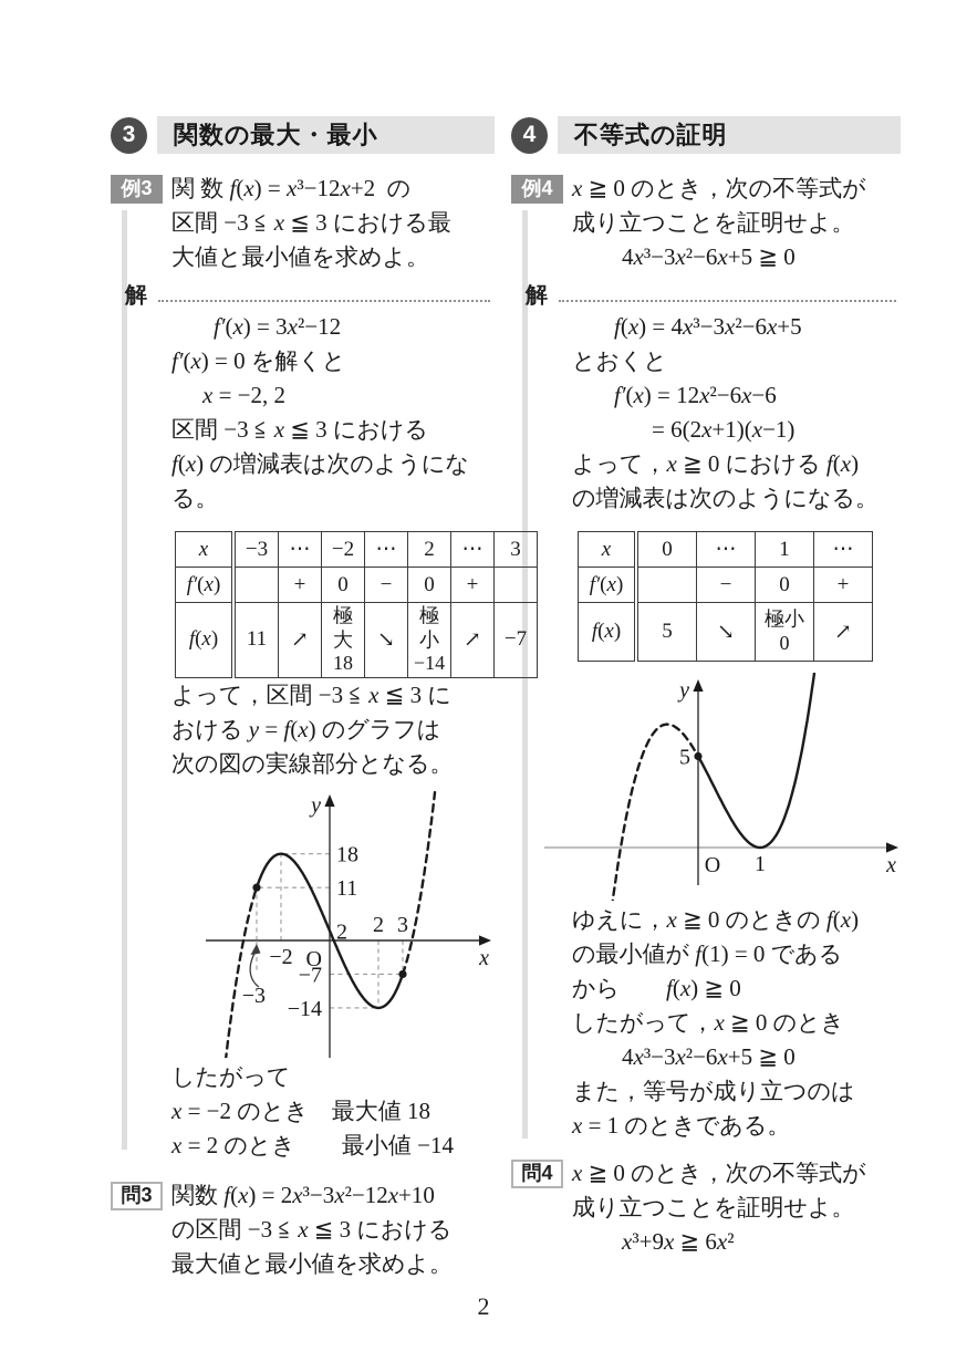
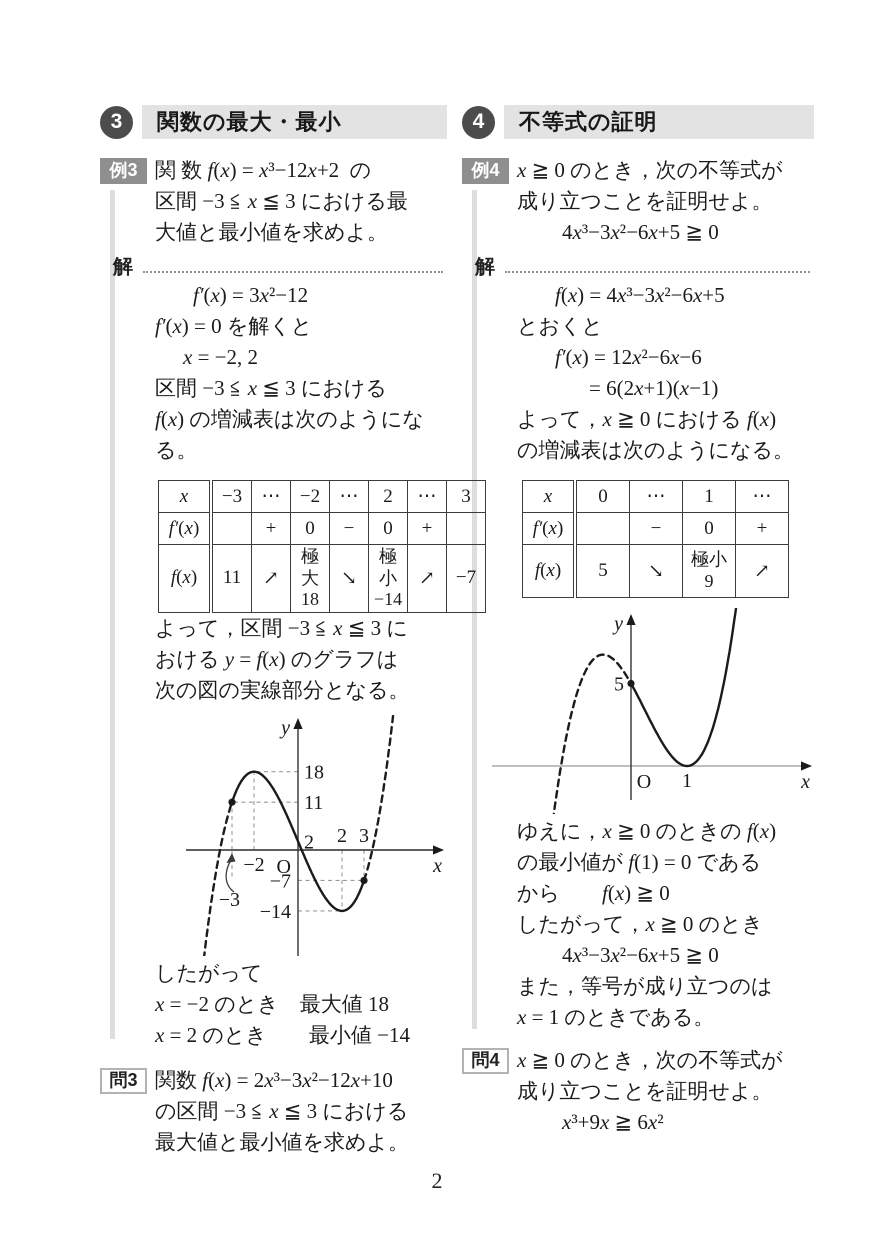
  3
  関数の最大・最小
  例3
  関 数 f(x) = x³−12x+2 の
  区間 −3 ≦ x ≦ 3 における最
  大値と最小値を求めよ。
  解
  f′(x) = 3x²−12
  f′(x) = 0 を解くと
  x = −2, 2
  区間 −3 ≦ x ≦ 3 における
  f(x) の増減表は次のようにな
  る。
  x	−3	⋯	−2	⋯	2	⋯	3
  f′(x)		+	0	−	0	+
  f(x)	11	↗	極大 18	↘	極小 −14	↗	−7
  よって，区間 −3 ≦ x ≦ 3 に
  おける y = f(x) のグラフは
  次の図の実線部分となる。
  x
  y
  O
  11
  18
  −2
  2
  −14
  2
  −7
  3
  −3
  したがって
  x = −2 のとき 最大値 18
  x = 2 のとき 最小値 −14
  問3
  関数 f(x) = 2x³−3x²−12x+10
  の区間 −3 ≦ x ≦ 3 における
  最大値と最小値を求めよ。
  4
  不等式の証明
  例4
  x ≧ 0 のとき，次の不等式が
  成り立つことを証明せよ。
  4x³−3x²−6x+5 ≧ 0
  解
  f(x) = 4x³−3x²−6x+5
  とおくと
  f′(x) = 12x²−6x−6
  = 6(2x+1)(x−1)
  よって，x ≧ 0 における f(x)
  の増減表は次のようになる。
  x	0	⋯	1	⋯
  f′(x)		−	0	+
- f(x)	5	↘	極小 0	↗
+ f(x)	5	↘	極小 9	↗
  x
  y
  O
  5
  1
  ゆえに，x ≧ 0 のときの f(x)
  の最小値が f(1) = 0 である
  から f(x) ≧ 0
  したがって，x ≧ 0 のとき
  4x³−3x²−6x+5 ≧ 0
  また，等号が成り立つのは
  x = 1 のときである。
  問4
  x ≧ 0 のとき，次の不等式が
  成り立つことを証明せよ。
  x³+9x ≧ 6x²
  2
